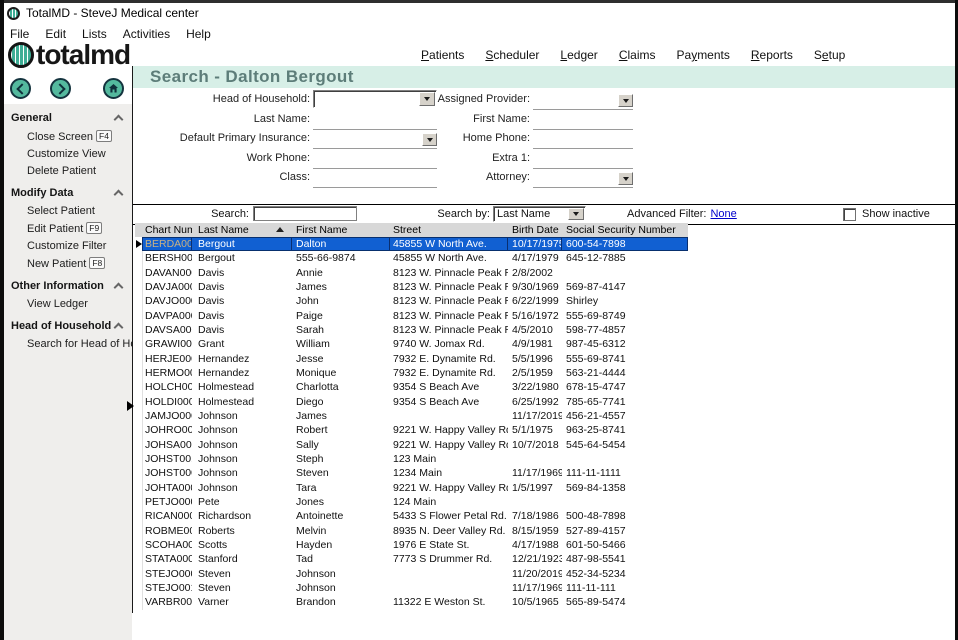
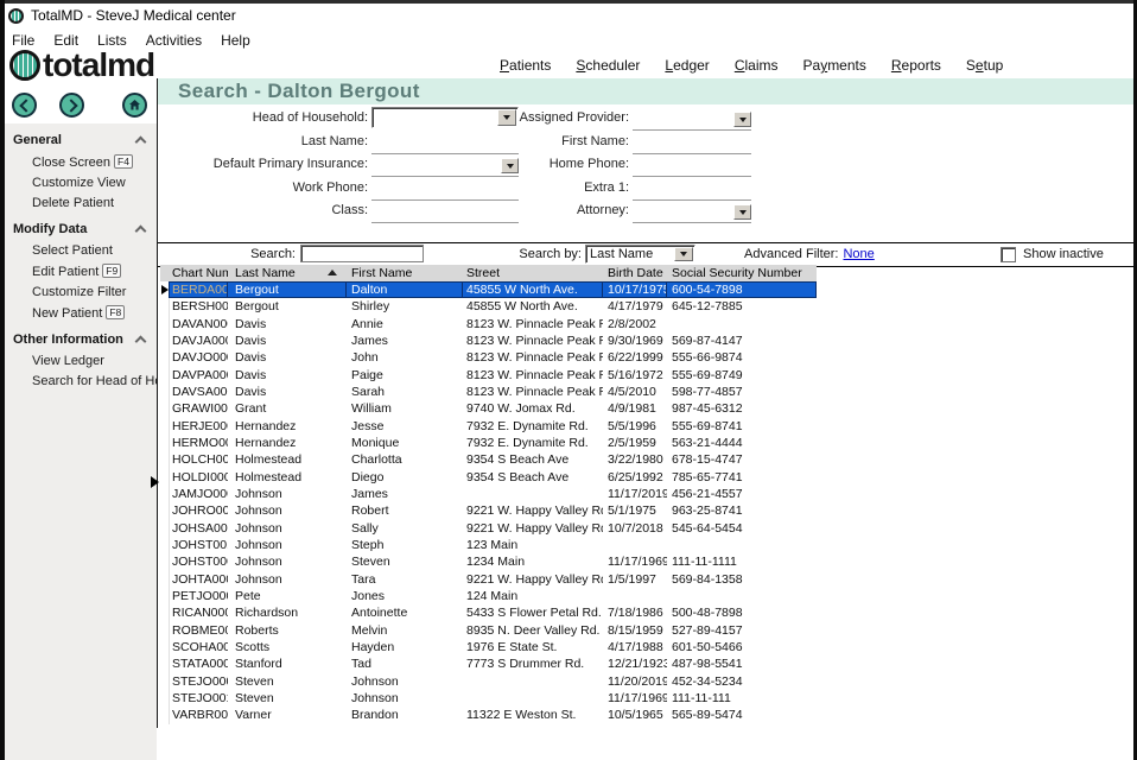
  TotalMD - SteveJ Medical center
  File
  Edit
  Lists
  Activities
  Help
  totalmd
  Patients
  Scheduler
  Ledger
  Claims
  Payments
  Reports
  Setup
  Search - Dalton Bergout
  General
  Close Screen F4
  Customize View
  Delete Patient
  Modify Data
  Select Patient
  Edit Patient F9
  Customize Filter
  New Patient F8
  Other Information
  View Ledger
- Head of Household
  Search for Head of H
  Head of Household:
  Last Name:
  Default Primary Insurance:
  Work Phone:
  Class:
  Assigned Provider:
  First Name:
  Home Phone:
  Extra 1:
  Attorney:
  Search:
  Search by:
  Last Name
  Advanced Filter: None
  Show inactive
  Chart Num
  Last Name
  First Name
  Street
  Birth Date
  Social Security Number
  BERDA00
  Bergout
  Dalton
  45855 W North Ave.
  10/17/1975
  600-54-7898
  BERSH00
  Bergout
- 555-66-9874
+ Shirley
  45855 W North Ave.
  4/17/1979
  645-12-7885
  DAVAN00
  Davis
  Annie
  8123 W. Pinnacle Peak
  2/8/2002
  DAVJA00
  Davis
  James
  8123 W. Pinnacle Peak
  9/30/1969
  569-87-4147
  DAVJO00
  Davis
  John
  8123 W. Pinnacle Peak
  6/22/1999
- Shirley
+ 555-66-9874
  DAVPA00
  Davis
  Paige
  8123 W. Pinnacle Peak
  5/16/1972
  555-69-8749
  DAVSA00
  Davis
  Sarah
  8123 W. Pinnacle Peak
  4/5/2010
  598-77-4857
  GRAWI00
  Grant
  William
  9740 W. Jomax Rd.
  4/9/1981
  987-45-6312
  HERJE00
  Hernandez
  Jesse
  7932 E. Dynamite Rd.
  5/5/1996
  555-69-8741
  HERMO0
  Hernandez
  Monique
  7932 E. Dynamite Rd.
  2/5/1959
  563-21-4444
  HOLCH00
  Holmestead
  Charlotta
  9354 S Beach Ave
  3/22/1980
  678-15-4747
  HOLDI000
  Holmestead
  Diego
  9354 S Beach Ave
  6/25/1992
  785-65-7741
  JAMJO00
  Johnson
  James
  11/17/2019
  456-21-4557
  JOHRO00
  Johnson
  Robert
  9221 W. Happy Valley R
  5/1/1975
  963-25-8741
  JOHSA00
  Johnson
  Sally
  9221 W. Happy Valley R
  10/7/2018
  545-64-5454
  JOHST00
  Johnson
  Steph
  123 Main
  JOHST00
  Johnson
  Steven
  1234 Main
  11/17/1969
  111-11-1111
  JOHTA00
  Johnson
  Tara
  9221 W. Happy Valley R
  1/5/1997
  569-84-1358
  PETJO00
  Pete
  Jones
  124 Main
  RICAN00
  Richardson
  Antoinette
  5433 S Flower Petal Rd.
  7/18/1986
  500-48-7898
  ROBME0
  Roberts
  Melvin
  8935 N. Deer Valley Rd.
  8/15/1959
  527-89-4157
  SCOHA00
  Scotts
  Hayden
  1976 E State St.
  4/17/1988
  601-50-5466
  STATA000
  Stanford
  Tad
  7773 S Drummer Rd.
  12/21/1923
  487-98-5541
  STEJO00
  Steven
  Johnson
  11/20/2019
  452-34-5234
  STEJO00
  Steven
  Johnson
  11/17/1969
  111-11-111
  VARBR00
  Varner
  Brandon
  11322 E Weston St.
  10/5/1965
  565-89-5474
